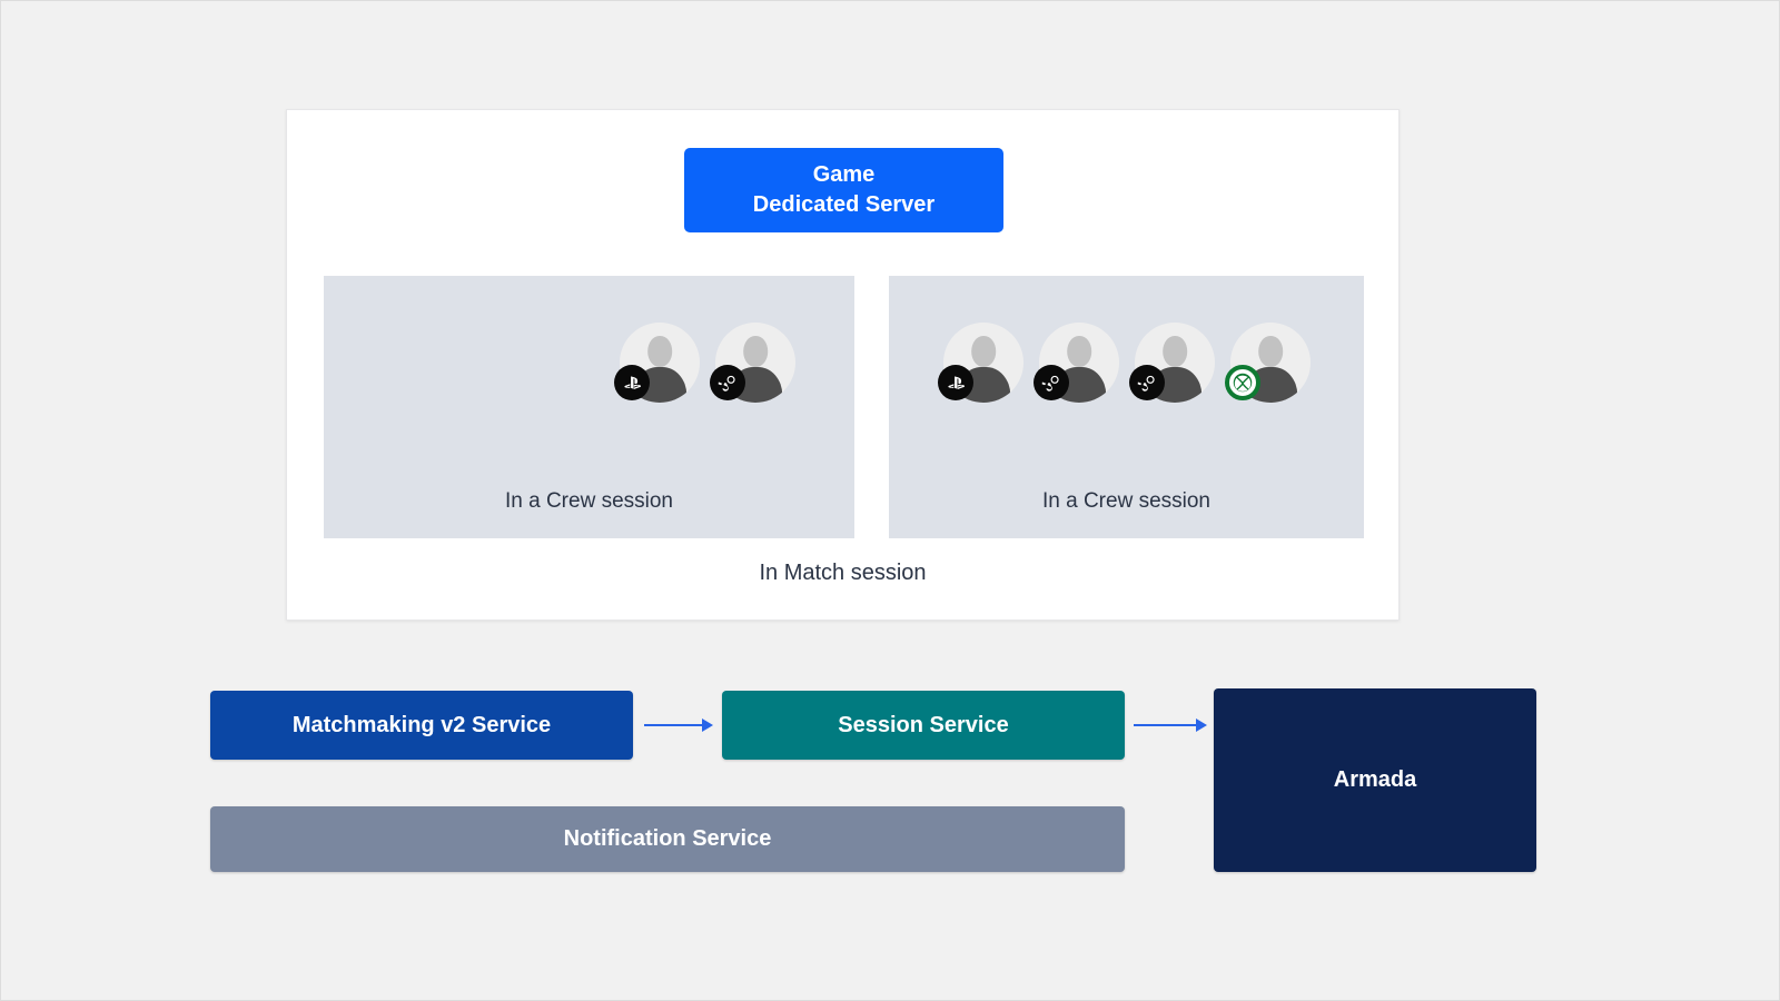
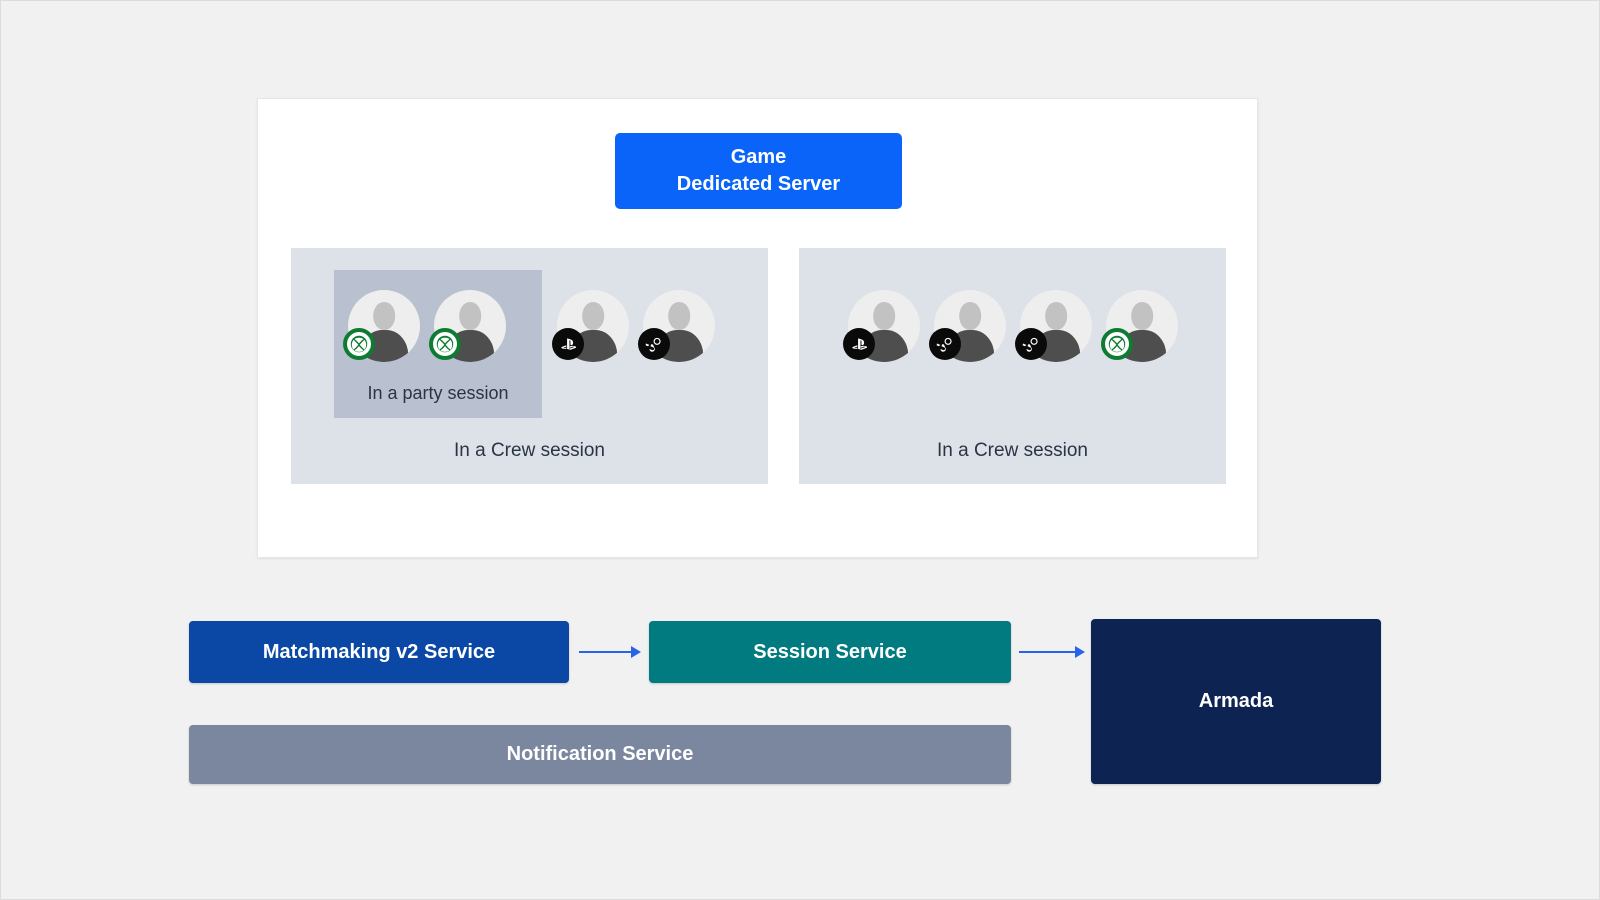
  Game
  Dedicated Server
+ In a party session
  In a Crew session
  In a Crew session
- In Match session
  Matchmaking v2 Service
  Session Service
  Armada
  Notification Service
